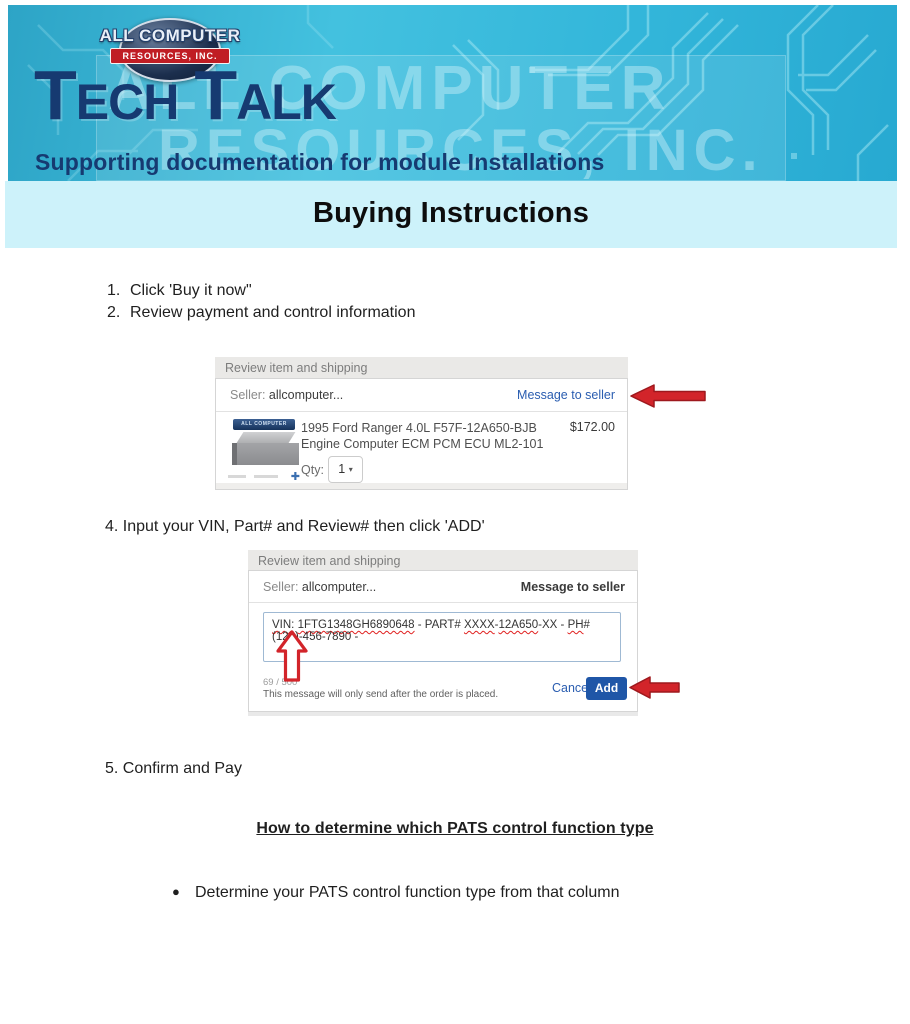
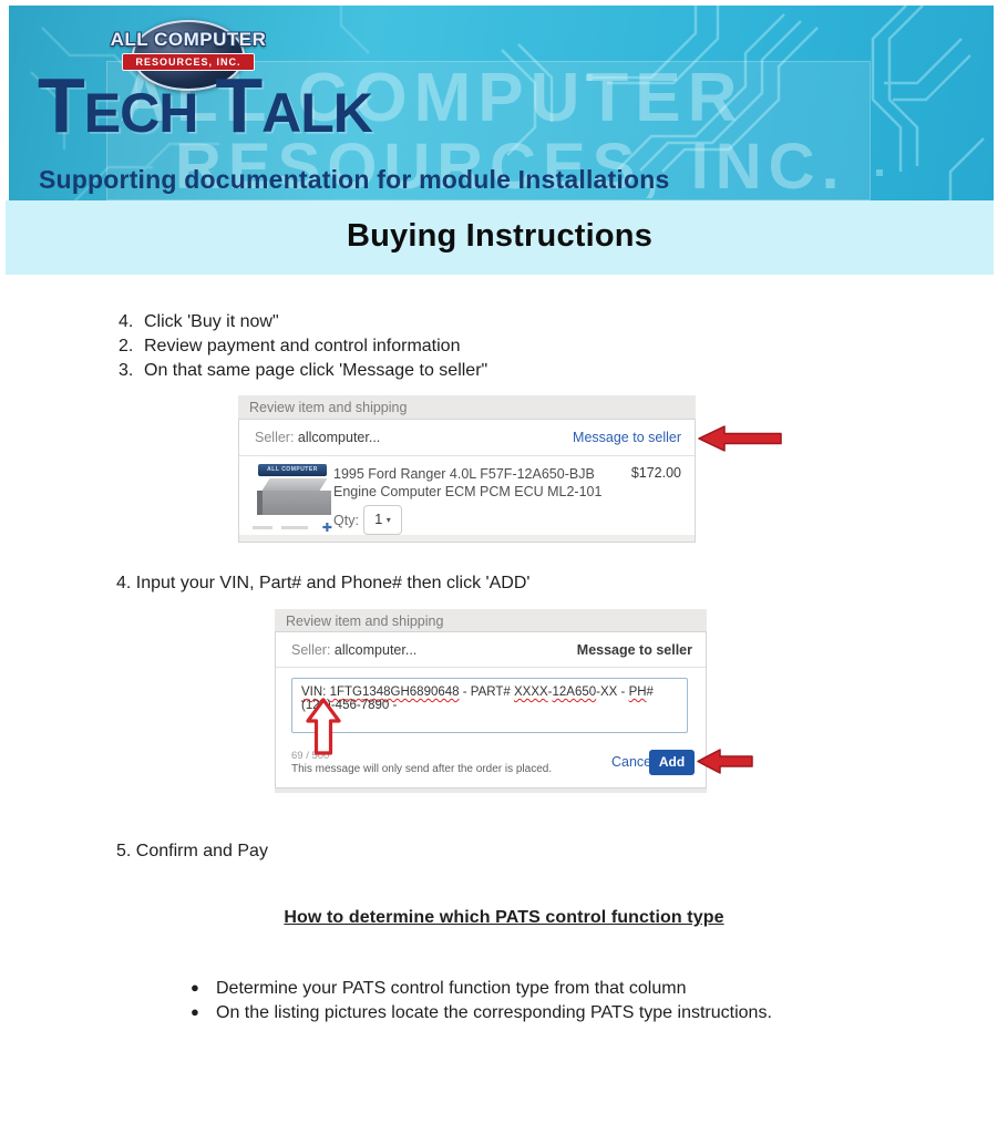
  ALL COMPUTER
  RESOURCES, INC.
  ALL COMPUTER
  RESOURCES, INC.
  TECH TALK
  Supporting documentation for module Installations
  Buying Instructions
- 1. Click 'Buy it now"
+ 4. Click 'Buy it now"
  2. Review payment and control information
+ 3. On that same page click 'Message to seller"
  Review item and shipping
  Seller: allcomputer...
  Message to seller
  ✚
  1995 Ford Ranger 4.0L F57F-12A650-BJB
  Engine Computer ECM PCM ECU ML2-101
  $172.00
  Qty:
  1 ▾
- 4. Input your VIN, Part# and Review# then click 'ADD'
+ 4. Input your VIN, Part# and Phone# then click 'ADD'
  Review item and shipping
  Seller: allcomputer...
  Message to seller
  VIN: 1FTG1348GH6890648 - PART# XXXX-12A650-XX - PH# (12-456-7890 -
  69 / 500
  This message will only send after the order is placed.
  Cance
  Add
  5. Confirm and Pay
  How to determine which PATS control function type
  ● Determine your PATS control function type from that column
+ ● On the listing pictures locate the corresponding PATS type instructions.
